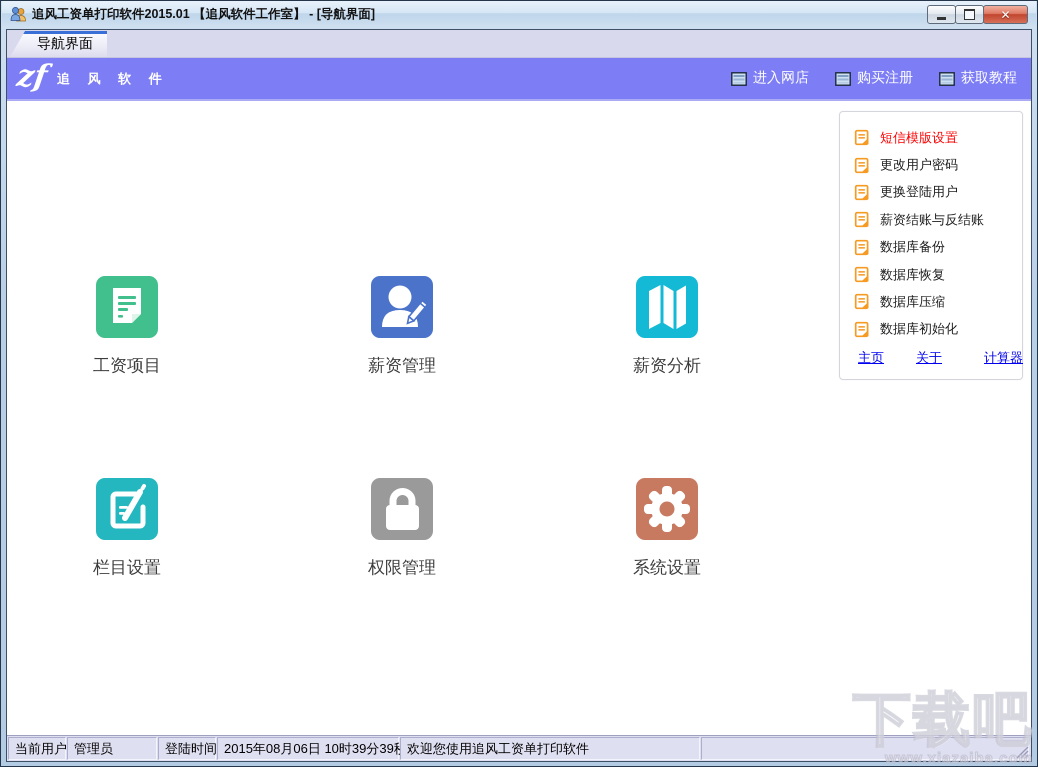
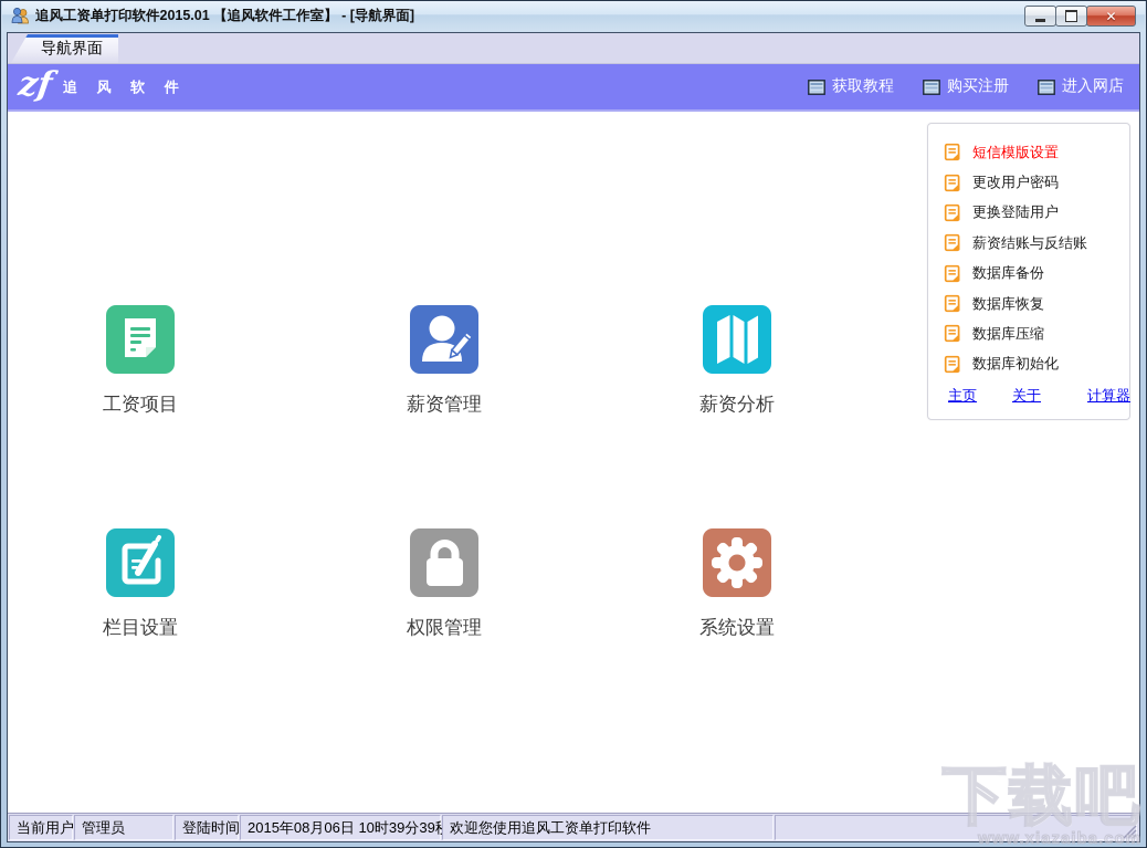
  追风工资单打印软件2015.01 【追风软件工作室】 - [导航界面]
  导航界面
  追 风 软 件
- 进入网店
+ 获取教程
  购买注册
- 获取教程
+ 进入网店
  工资项目
  薪资管理
  薪资分析
  栏目设置
  权限管理
  系统设置
  短信模版设置
  更改用户密码
  更换登陆用户
  薪资结账与反结账
  数据库备份
  数据库恢复
  数据库压缩
  数据库初始化
  主页
  关于
  计算器
  当前用户
  管理员
  登陆时间
  2015年08月06日 10时39分39
  欢迎您使用追风工资单打印软件
  下载吧
  www.xiazaiba.com
